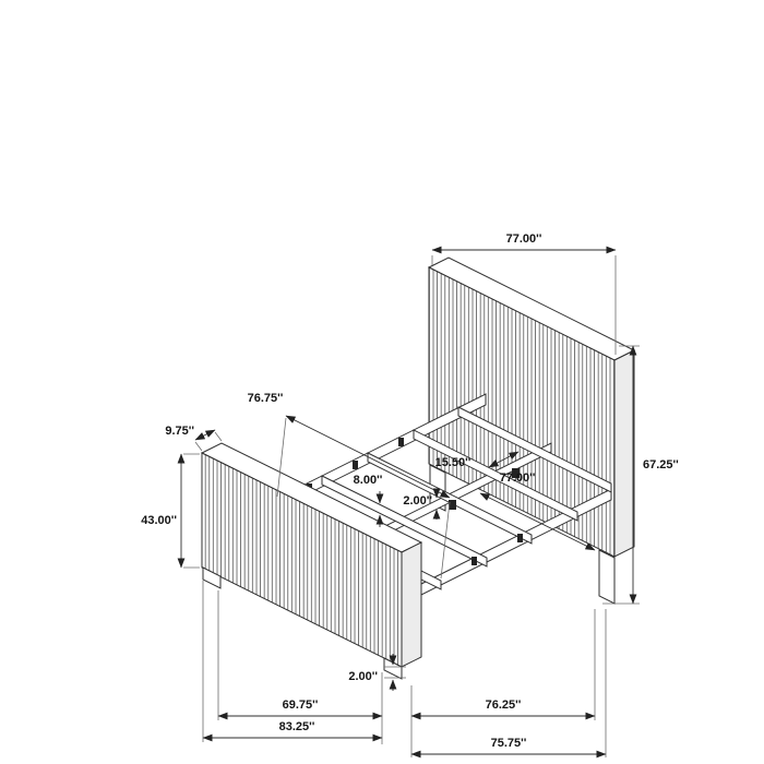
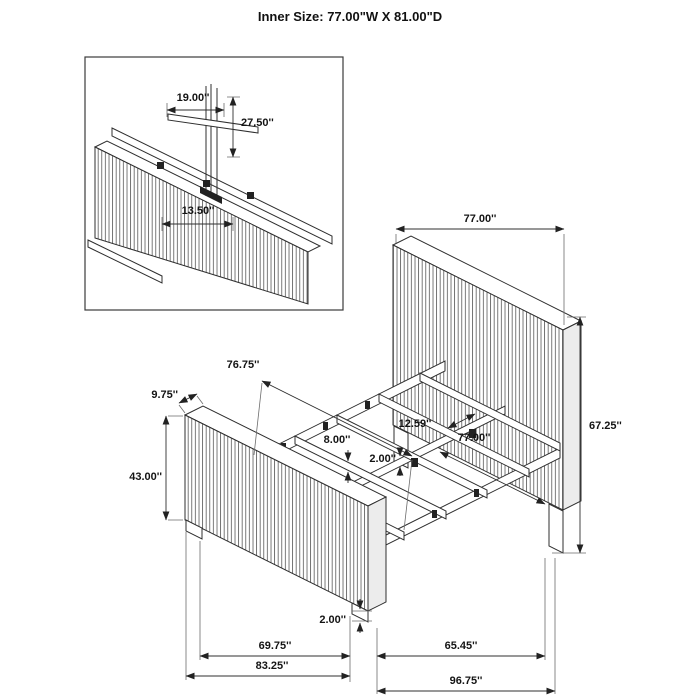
+ Inner Size: 77.00"W X 81.00"D
+ 19.00''
+ 27.50''
+ 13.50''
  77.00''
  67.25''
  76.75''
  9.75''
  43.00''
  8.00''
- 15.50''
+ 12.59''
  77.00''
  2.00''
  2.00''
  69.75''
- 76.25''
+ 65.45''
  83.25''
- 75.75''
+ 96.75''
